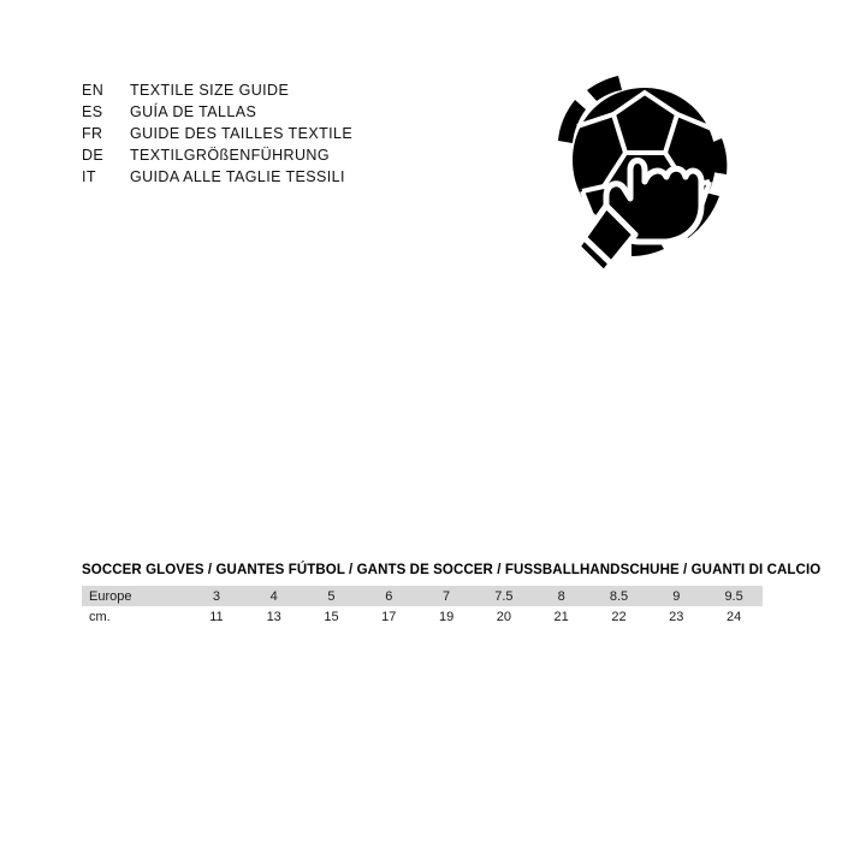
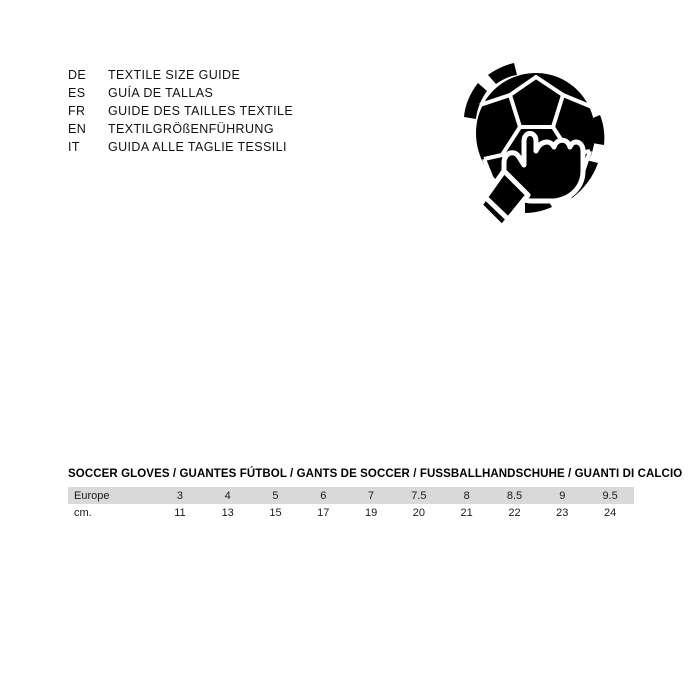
- EN
+ DE
  TEXTILE SIZE GUIDE
  ES
  GUÍA DE TALLAS
  FR
  GUIDE DES TAILLES TEXTILE
- DE
+ EN
  TEXTILGRÖßENFÜHRUNG
  IT
  GUIDA ALLE TAGLIE TESSILI
  SOCCER GLOVES / GUANTES FÚTBOL / GANTS DE SOCCER / FUSSBALLHANDSCHUHE / GUANTI DI CALCIO
  Europe	3	4	5	6	7	7.5	8	8.5	9	9.5
  cm.	11	13	15	17	19	20	21	22	23	24
